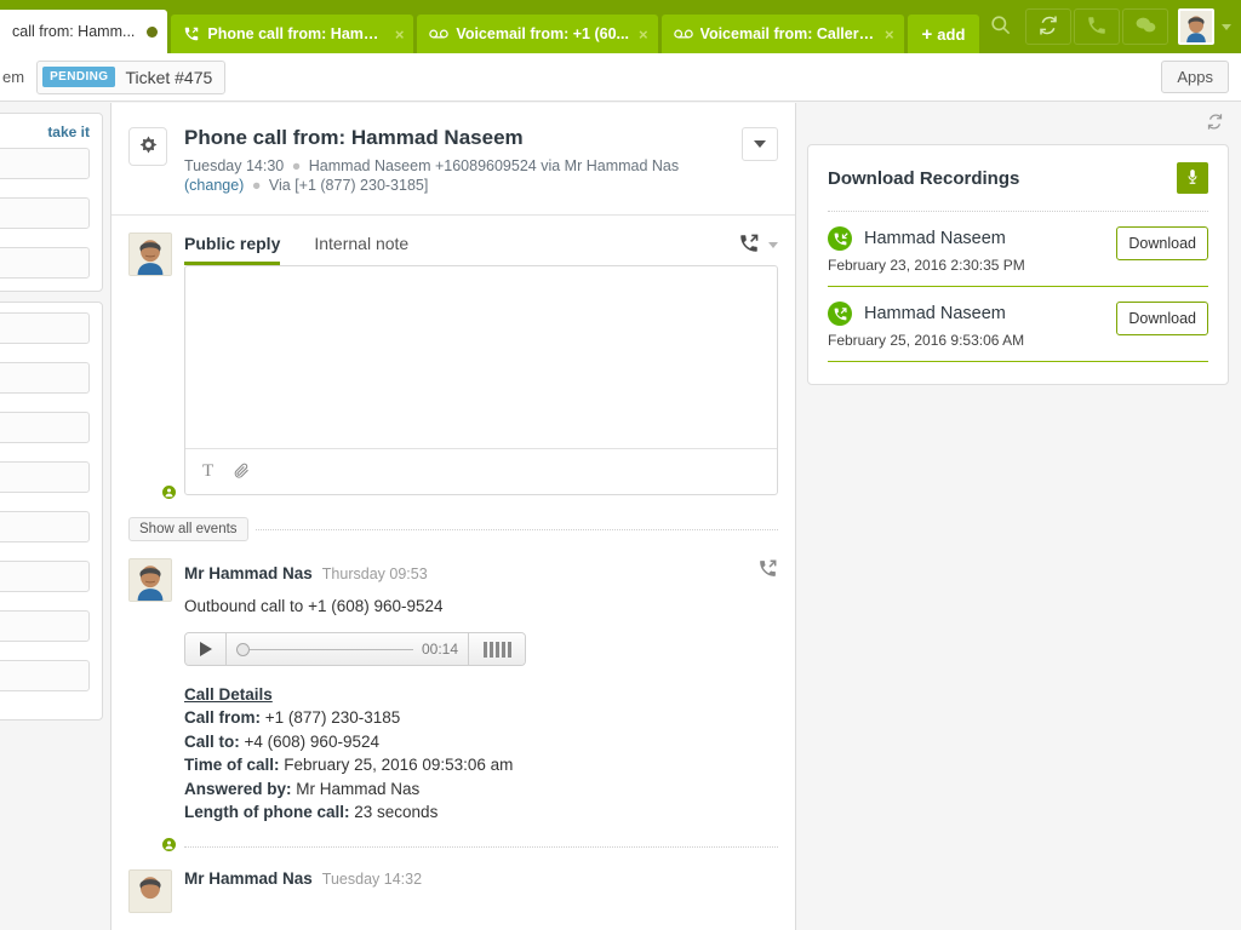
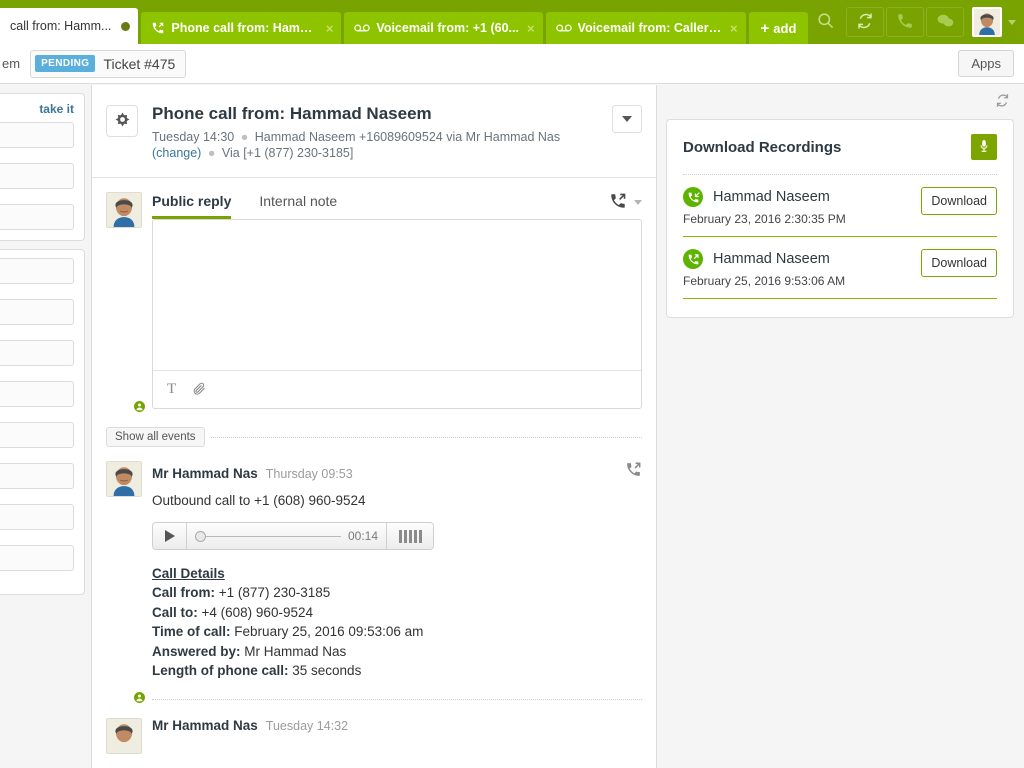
  call from: Hamm...
  Phone call from: Hamm..
  ×
  Voicemail from: +1 (60...
  ×
  Voicemail from: Caller ...
  ×
  +
  add
  em
  PENDING
  Ticket #475
  Apps
  take it
  Phone call from: Hammad Naseem
  Tuesday 14:30 ● Hammad Naseem +16089609524 via Mr Hammad Nas (change) ● Via [+1 (877) 230-3185]
  Public reply
  Internal note
  T
  Show all events
  Mr Hammad Nas
  Thursday 09:53
  Outbound call to +1 (608) 960-9524
  00:14
  Call Details
  Call from: +1 (877) 230-3185
  Call to: +4 (608) 960-9524
  Time of call: February 25, 2016 09:53:06 am
  Answered by: Mr Hammad Nas
- Length of phone call: 23 seconds
+ Length of phone call: 35 seconds
  Mr Hammad Nas
  Tuesday 14:32
  Download Recordings
  Hammad Naseem
  February 23, 2016 2:30:35 PM
  Download
  Hammad Naseem
  February 25, 2016 9:53:06 AM
  Download
